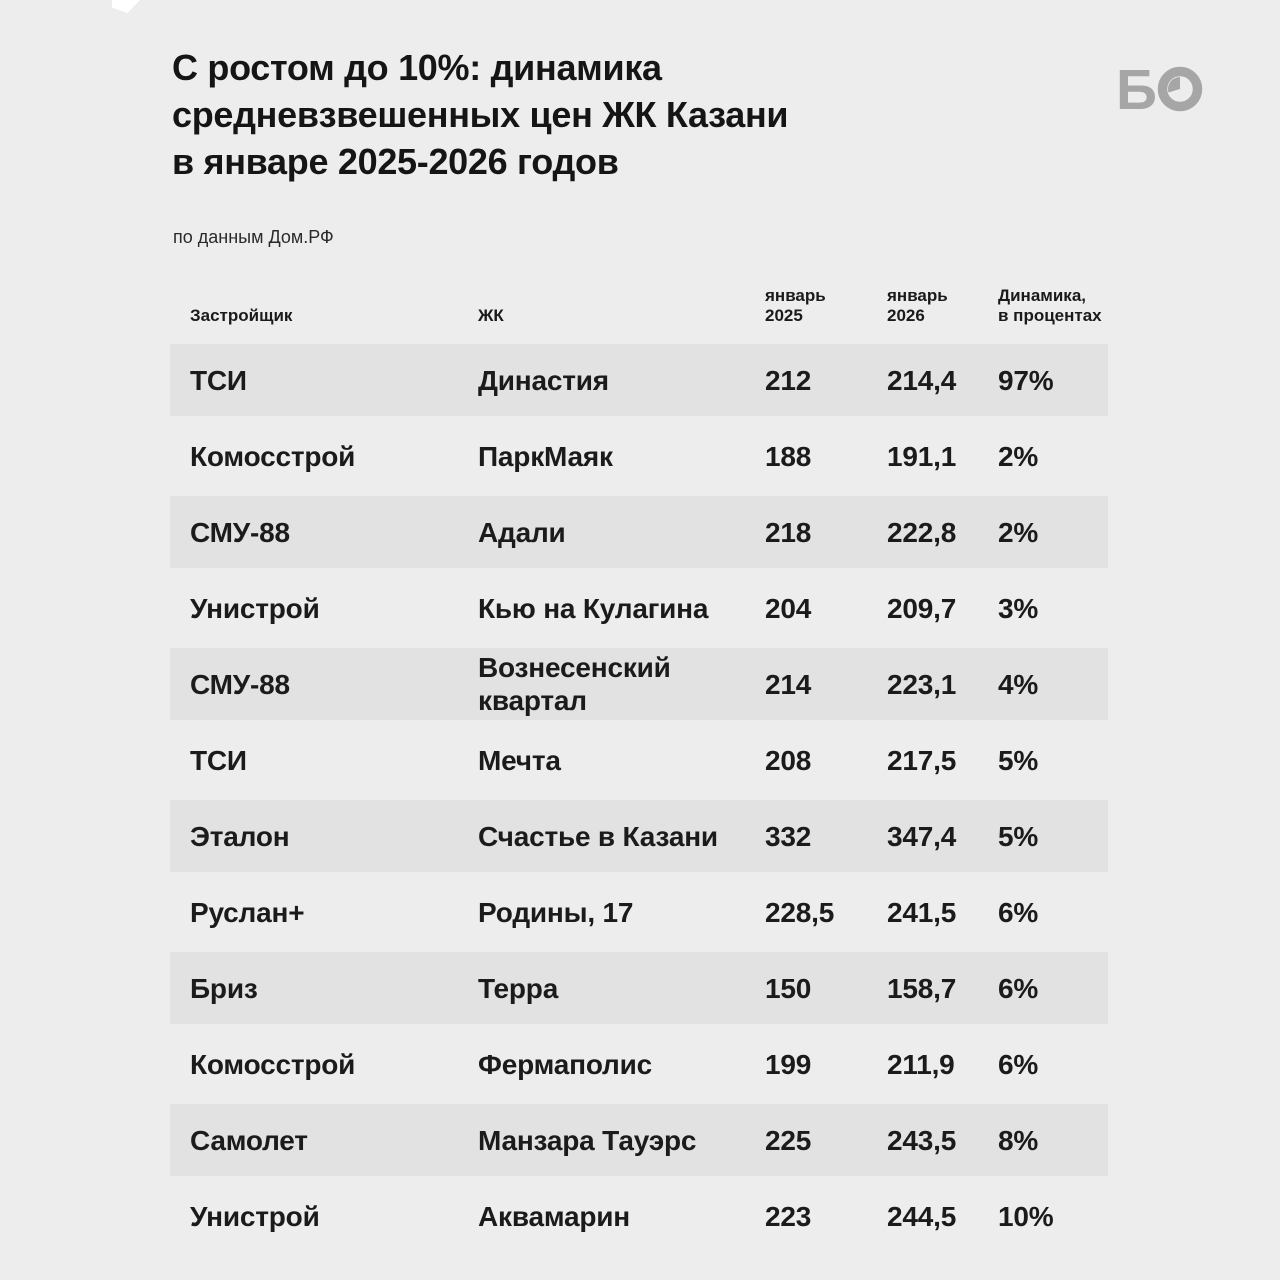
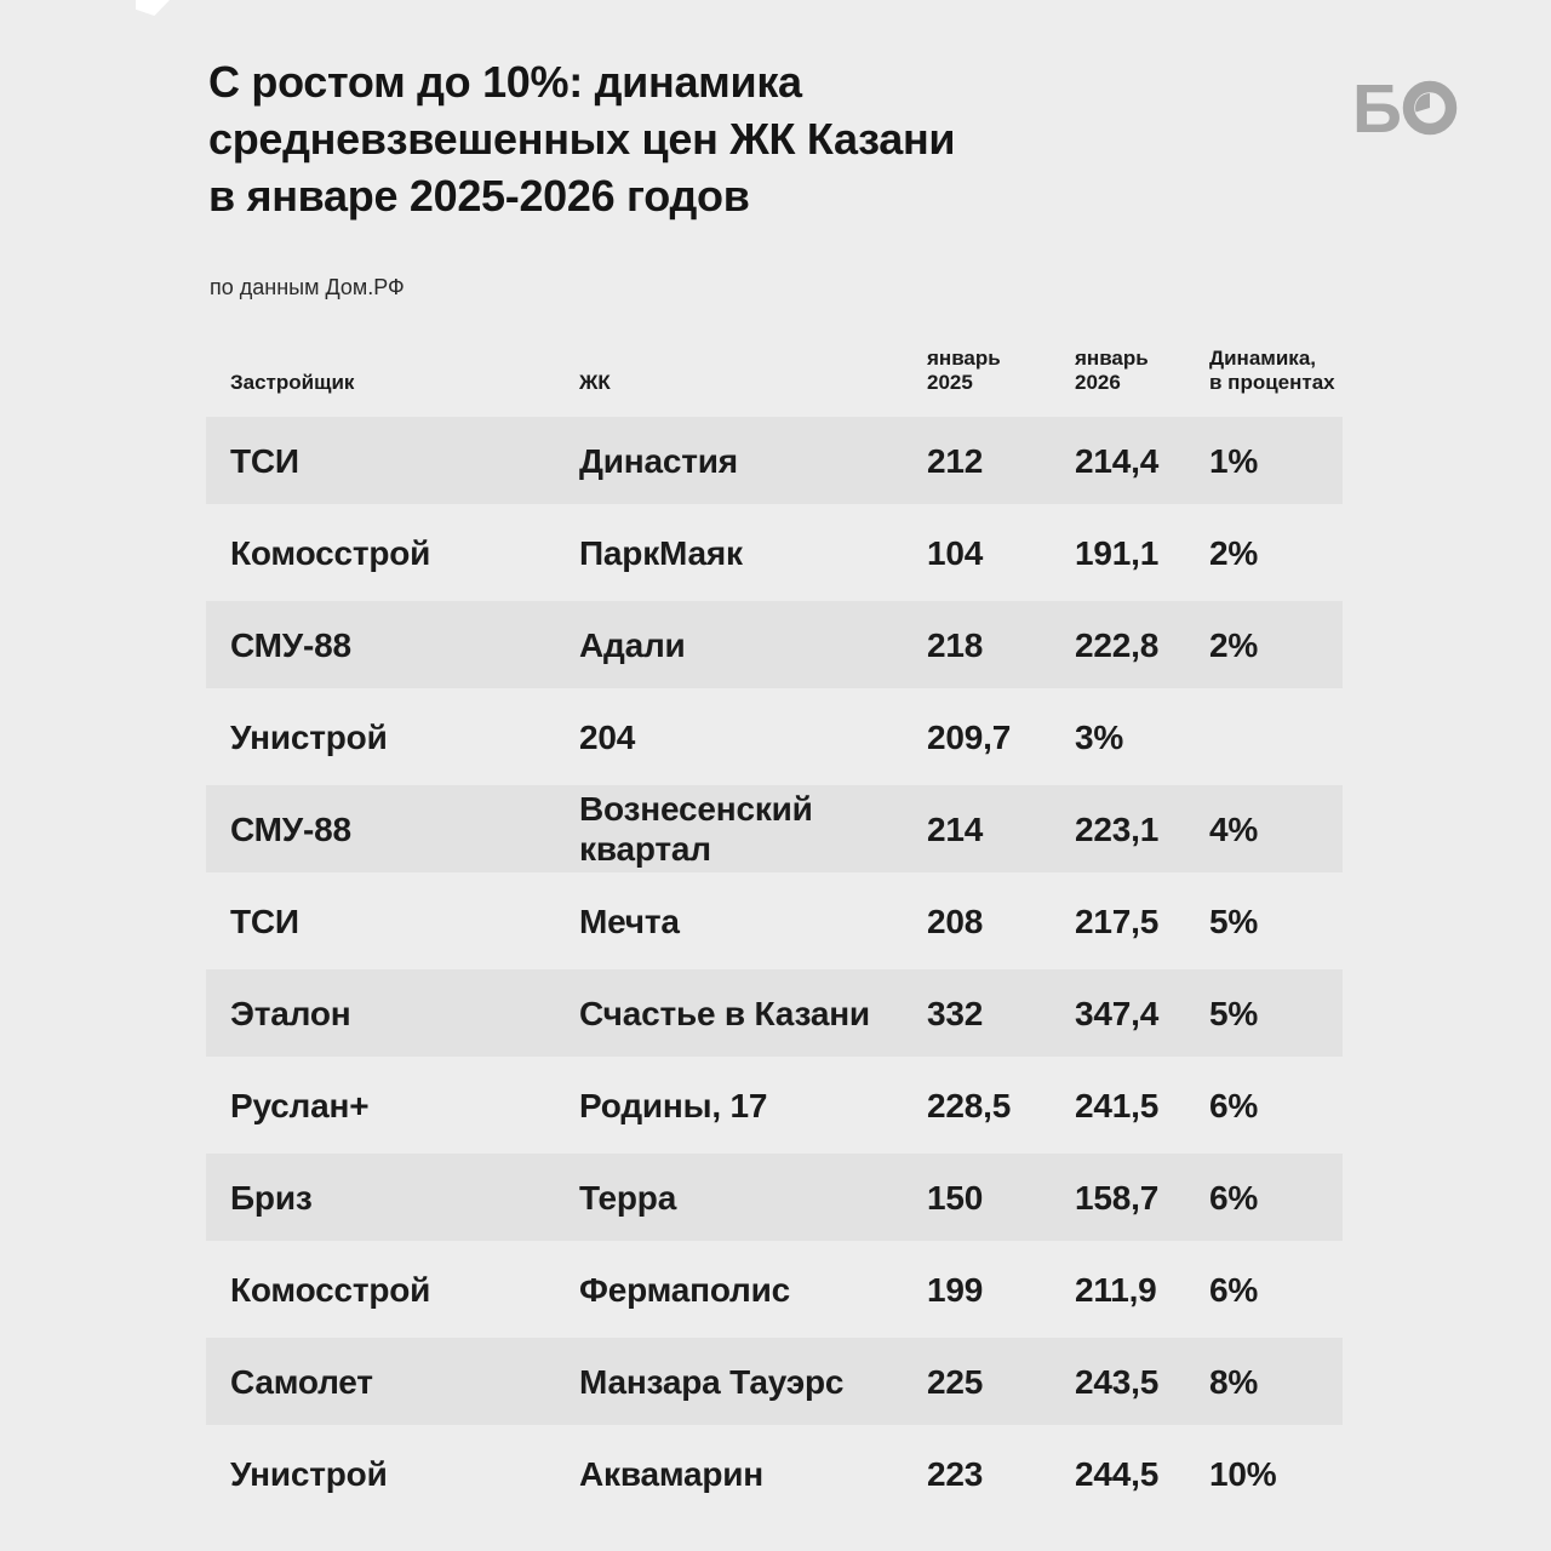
  С ростом до 10%: динамика
  средневзвешенных цен ЖК Казани
  в январе 2025-2026 годов
  Б
  по данным Дом.РФ
  Застройщик
  ЖК
  январь
  2025
  январь
  2026
  Динамика,
  в процентах
  ТСИ
  Династия
  212
  214,4
- 97%
+ 1%
  Комосстрой
  ПаркМаяк
- 188
+ 104
  191,1
  2%
  СМУ-88
  Адали
  218
  222,8
  2%
  Унистрой
- Кью на Кулагина
  204
  209,7
  3%
  СМУ-88
  Вознесенский квартал
  214
  223,1
  4%
  ТСИ
  Мечта
  208
  217,5
  5%
  Эталон
  Счастье в Казани
  332
  347,4
  5%
  Руслан+
  Родины, 17
  228,5
  241,5
  6%
  Бриз
  Терра
  150
  158,7
  6%
  Комосстрой
  Фермаполис
  199
  211,9
  6%
  Самолет
  Манзара Тауэрс
  225
  243,5
  8%
  Унистрой
  Аквамарин
  223
  244,5
  10%
